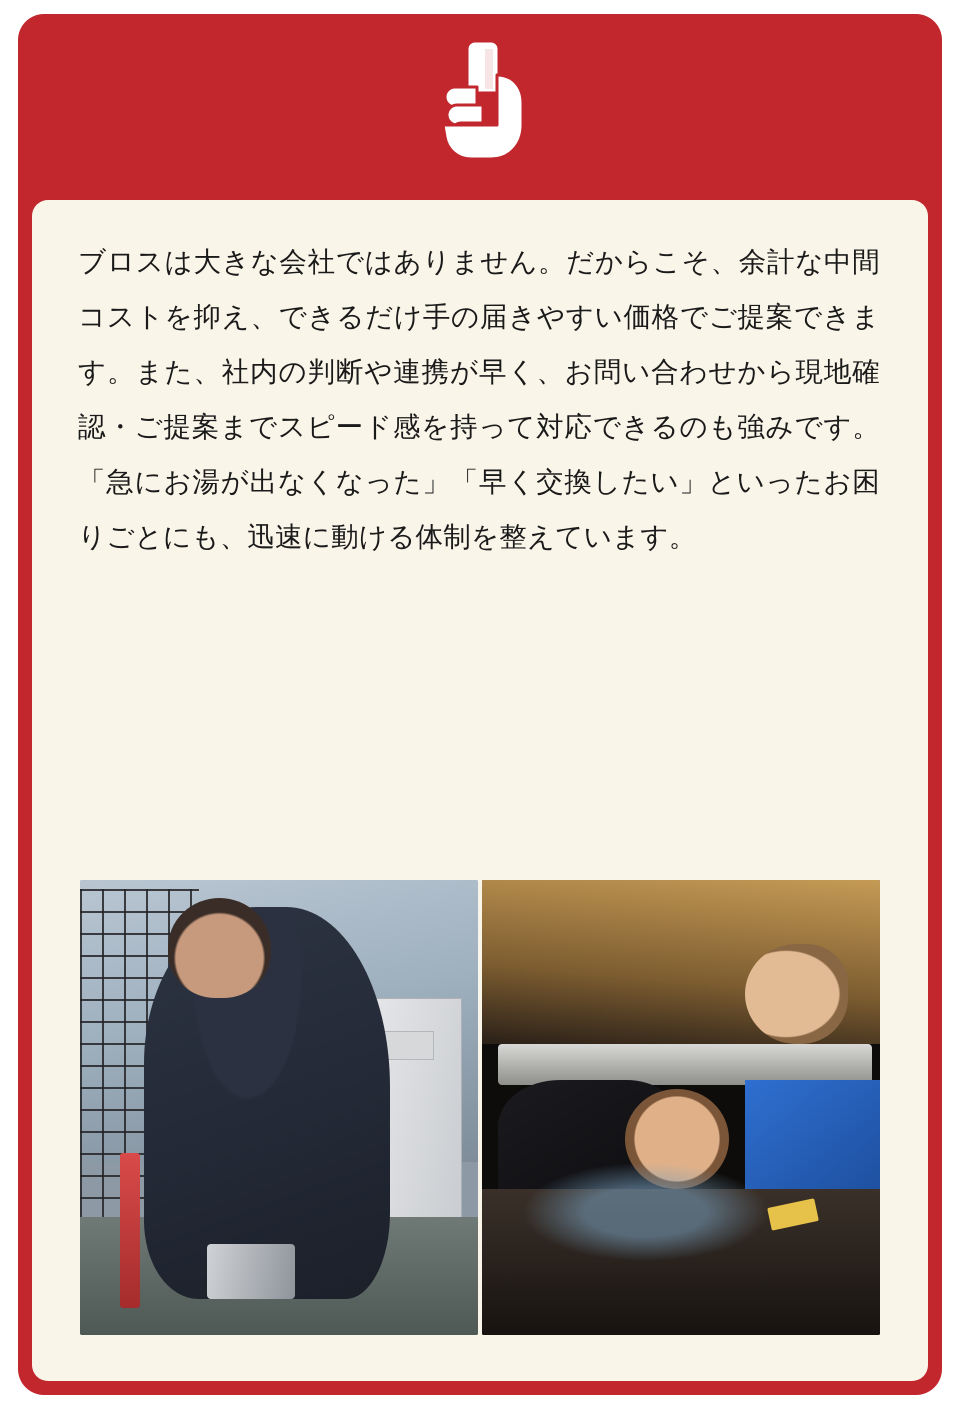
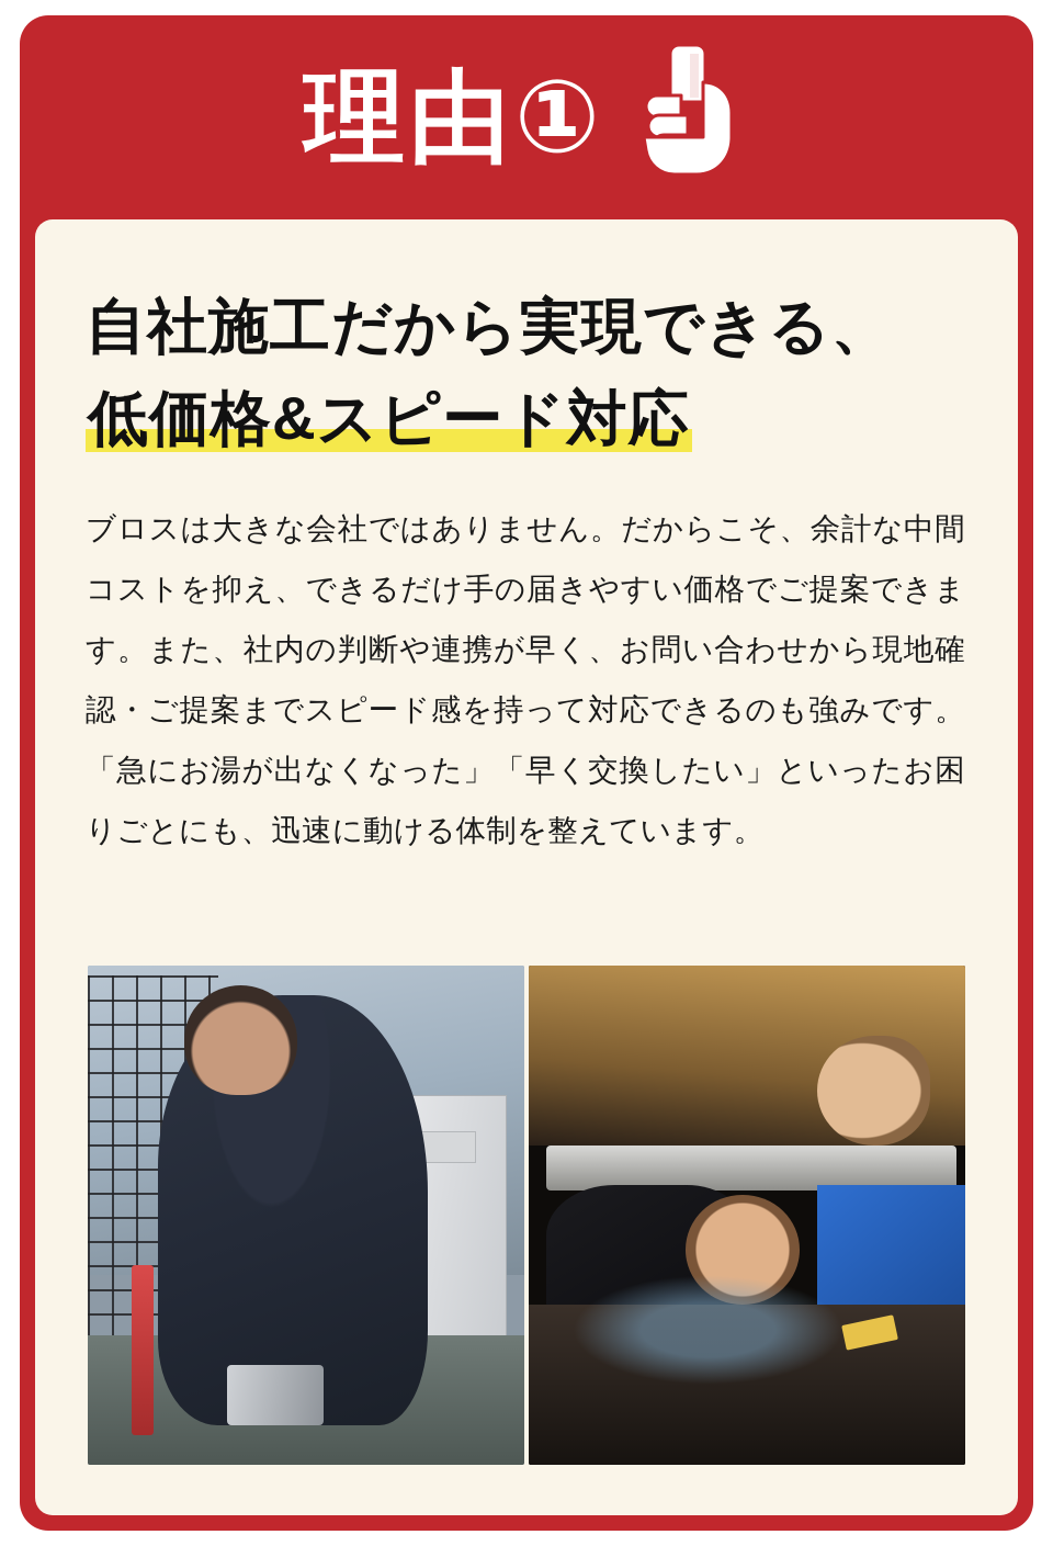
+ 理由①
+ 自社施工だから実現できる、
+ 低価格&スピード対応
  ブロスは大きな会社ではありません。だからこそ、余計な中間コストを抑え、できるだけ手の届きやすい価格でご提案できます。また、社内の判断や連携が早く、お問い合わせから現地確認・ご提案までスピード感を持って対応できるのも強みです。「急にお湯が出なくなった」「早く交換したい」といったお困りごとにも、迅速に動ける体制を整えています。
